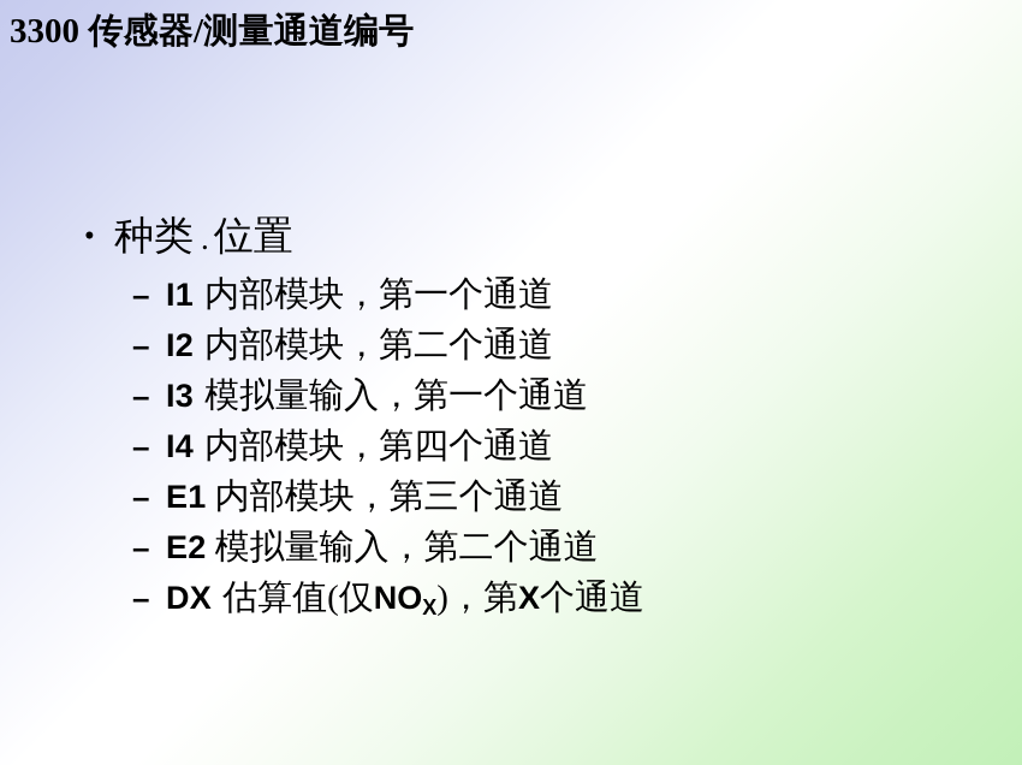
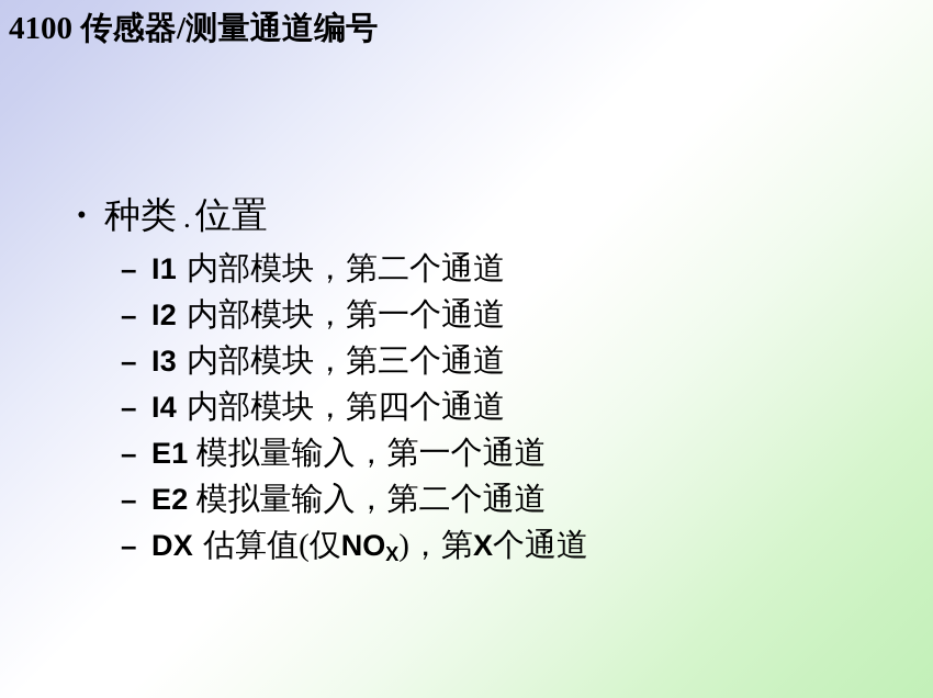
- 3300 传感器/测量通道编号
+ 4100 传感器/测量通道编号
  •
  种类 . 位置
  –
- I1 内部模块，第一个通道
+ I1 内部模块，第二个通道
  –
- I2 内部模块，第二个通道
+ I2 内部模块，第一个通道
  –
- I3 模拟量输入，第一个通道
+ I3 内部模块，第三个通道
  –
  I4 内部模块，第四个通道
  –
- E1 内部模块，第三个通道
+ E1 模拟量输入，第一个通道
  –
  E2 模拟量输入，第二个通道
  –
  DX 估算值(仅NOX)，第X个通道
